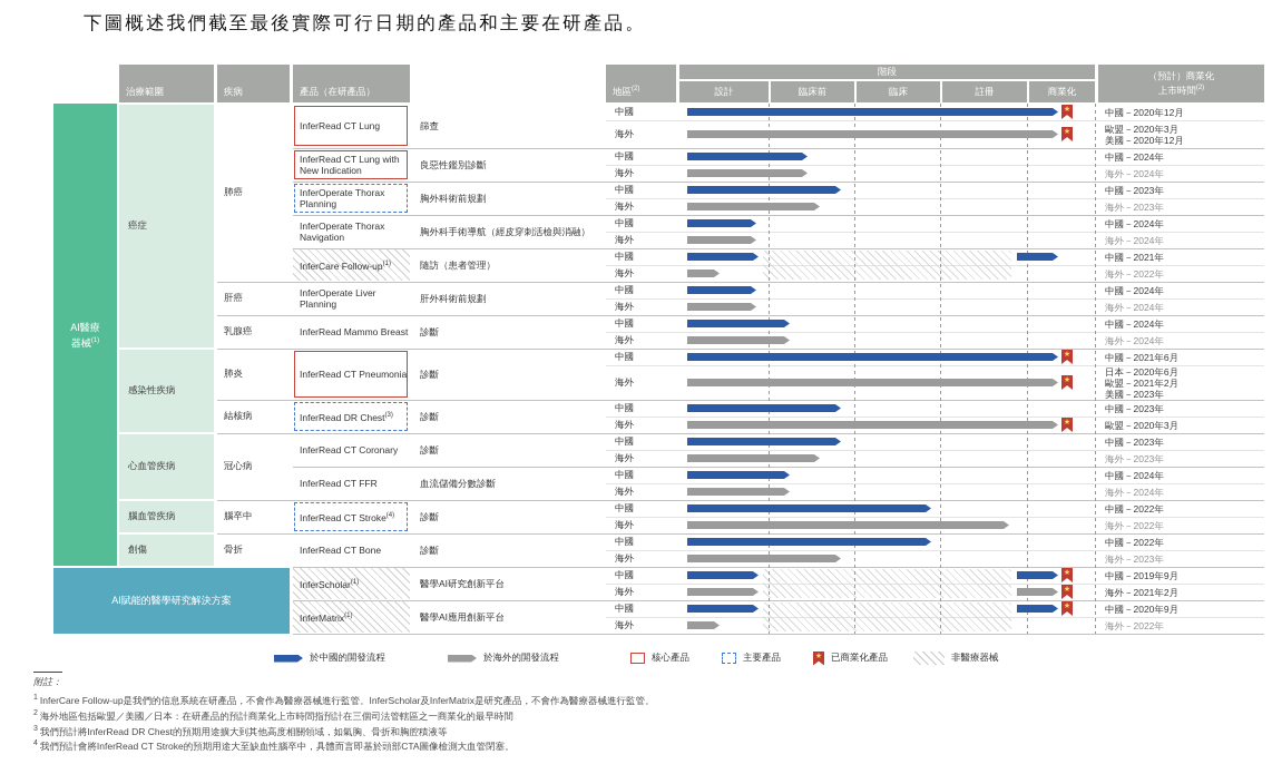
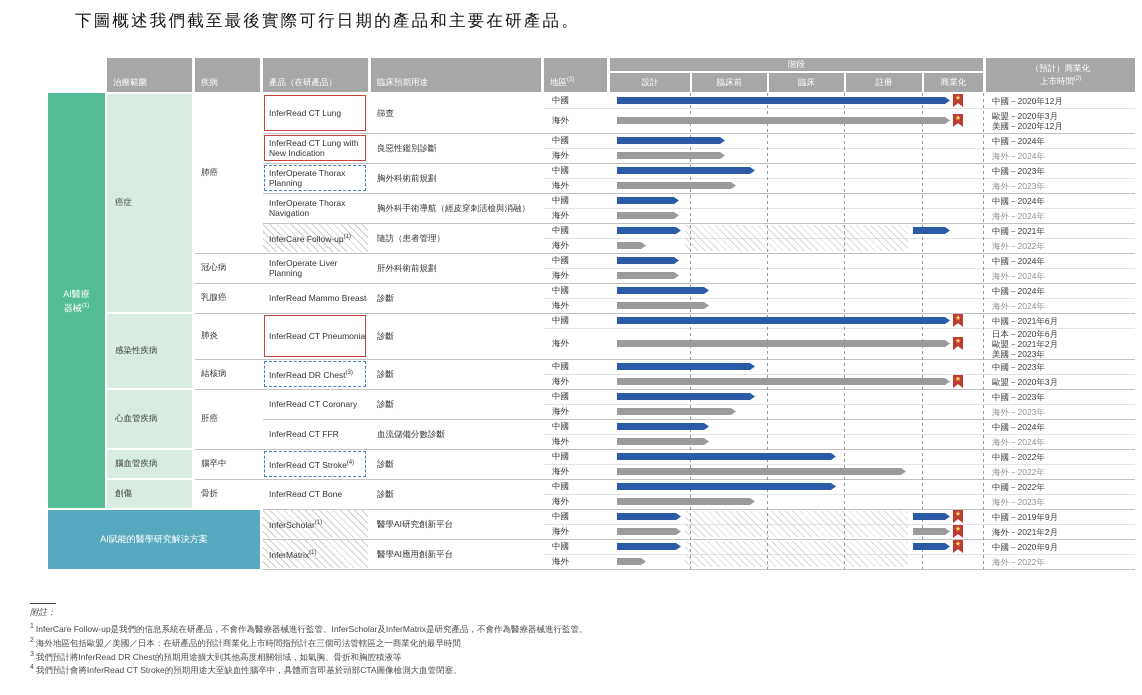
  下圖概述我們截至最後實際可行日期的產品和主要在研產品。
  治療範圍
  疾病
  產品（在研產品）
+ 臨床預期用途
  階段
  設計
  臨床前
  臨床
  註冊
  商業化
  （預計）商業化
  AI醫療
  AI賦能的醫學研究解決方案
  癌症
  感染性疾病
  心血管疾病
  腦血管疾病
  創傷
  肺癌
- 肝癌
+ 冠心病
  乳腺癌
  肺炎
  結核病
- 冠心病
+ 肝癌
  腦卒中
  骨折
  InferRead CT Lung
  篩查
  中國
  中國－2020年12月
  海外
  歐盟－2020年3月
  美國－2020年12月
  InferRead CT Lung with New Indication
  良惡性鑑別診斷
  中國
  中國－2024年
  海外
  海外－2024年
  InferOperate Thorax Planning
  胸外科術前規劃
  中國
  中國－2023年
  海外
  海外－2023年
  InferOperate Thorax Navigation
  胸外科手術導航（經皮穿刺活檢與消融）
  中國
  中國－2024年
  海外
  海外－2024年
  InferCare Follow-up
  隨訪（患者管理）
  中國
  中國－2021年
  海外
  海外－2022年
  InferOperate Liver Planning
  肝外科術前規劃
  中國
  中國－2024年
  海外
  海外－2024年
  InferRead Mammo Breast
  診斷
  中國
  中國－2024年
  海外
  海外－2024年
  InferRead CT Pneumonia
  診斷
  中國
  中國－2021年6月
  海外
  日本－2020年6月
  歐盟－2021年2月
  美國－2023年
  InferRead DR Chest
  診斷
  中國
  中國－2023年
  海外
  歐盟－2020年3月
  InferRead CT Coronary
  診斷
  中國
  中國－2023年
  海外
  海外－2023年
  InferRead CT FFR
  血流儲備分數診斷
  中國
  中國－2024年
  海外
  海外－2024年
  InferRead CT Stroke
  診斷
  中國
  中國－2022年
  海外
  海外－2022年
  InferRead CT Bone
  診斷
  中國
  中國－2022年
  海外
  海外－2023年
  InferScholar
  醫學AI研究創新平台
  中國
  中國－2019年9月
  海外
  海外－2021年2月
  InferMatrix
  醫學AI應用創新平台
  中國
  中國－2020年9月
  海外
  海外－2022年
- 於中國的開發流程
- 於海外的開發流程
- 核心產品
- 主要產品
- 已商業化產品
- 非醫療器械
  附註：
  InferCare Follow-up是我們的信息系統在研產品，不會作為醫療器械進行監管。InferScholar及InferMatrix是研究產品，不會作為醫療器械進行監管。
  海外地區包括歐盟／美國／日本：在研產品的預計商業化上市時間指預計在三個司法管轄區之一商業化的最早時間
  我們預計將InferRead DR Chest的預期用途擴大到其他高度相關領域，如氣胸、骨折和胸腔積液等
  我們預計會將InferRead CT Stroke的預期用途大至缺血性腦卒中，具體而言即基於頭部CTA圖像檢測大血管閉塞。
